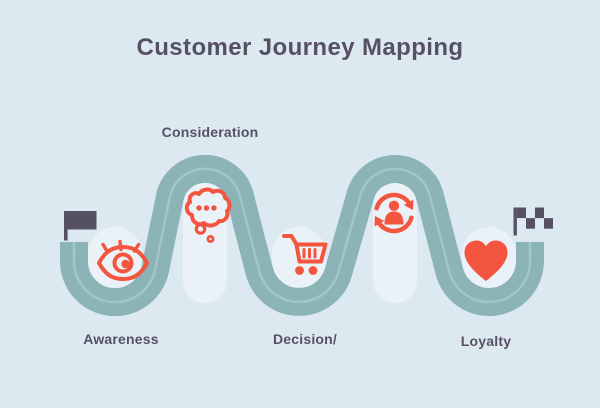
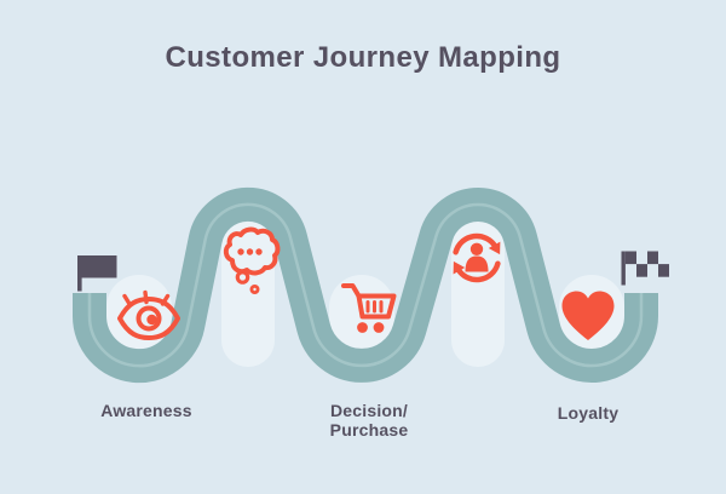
  Customer Journey Mapping
  Awareness
- Consideration
  Decision/
+ Purchase
  Loyalty
